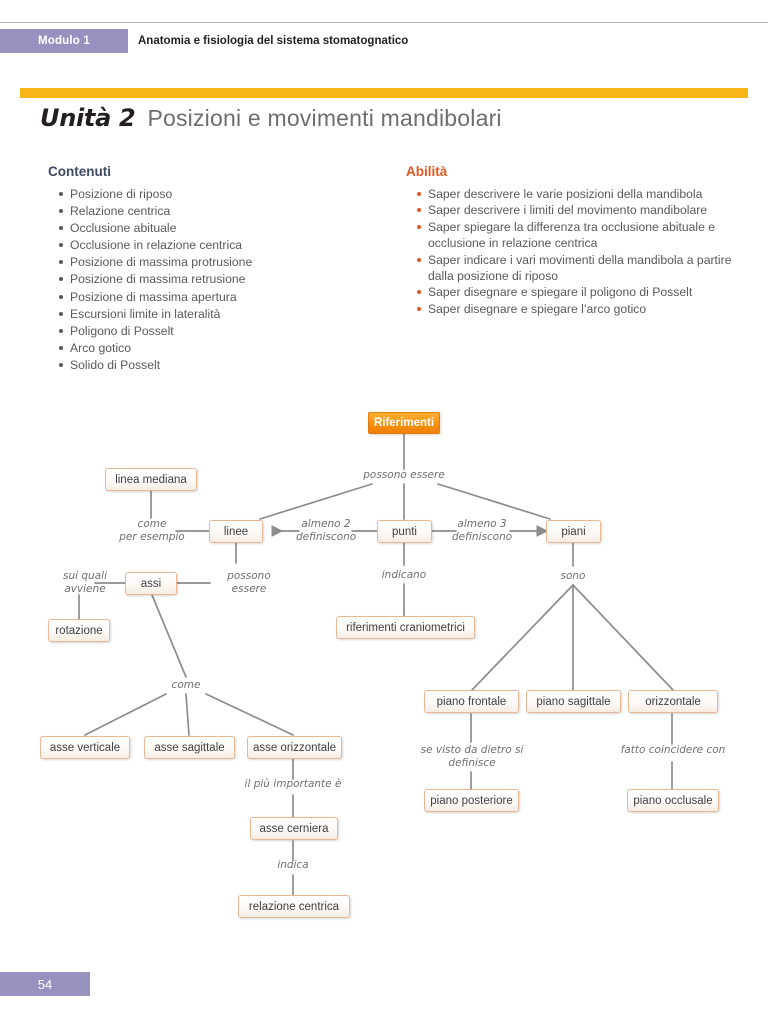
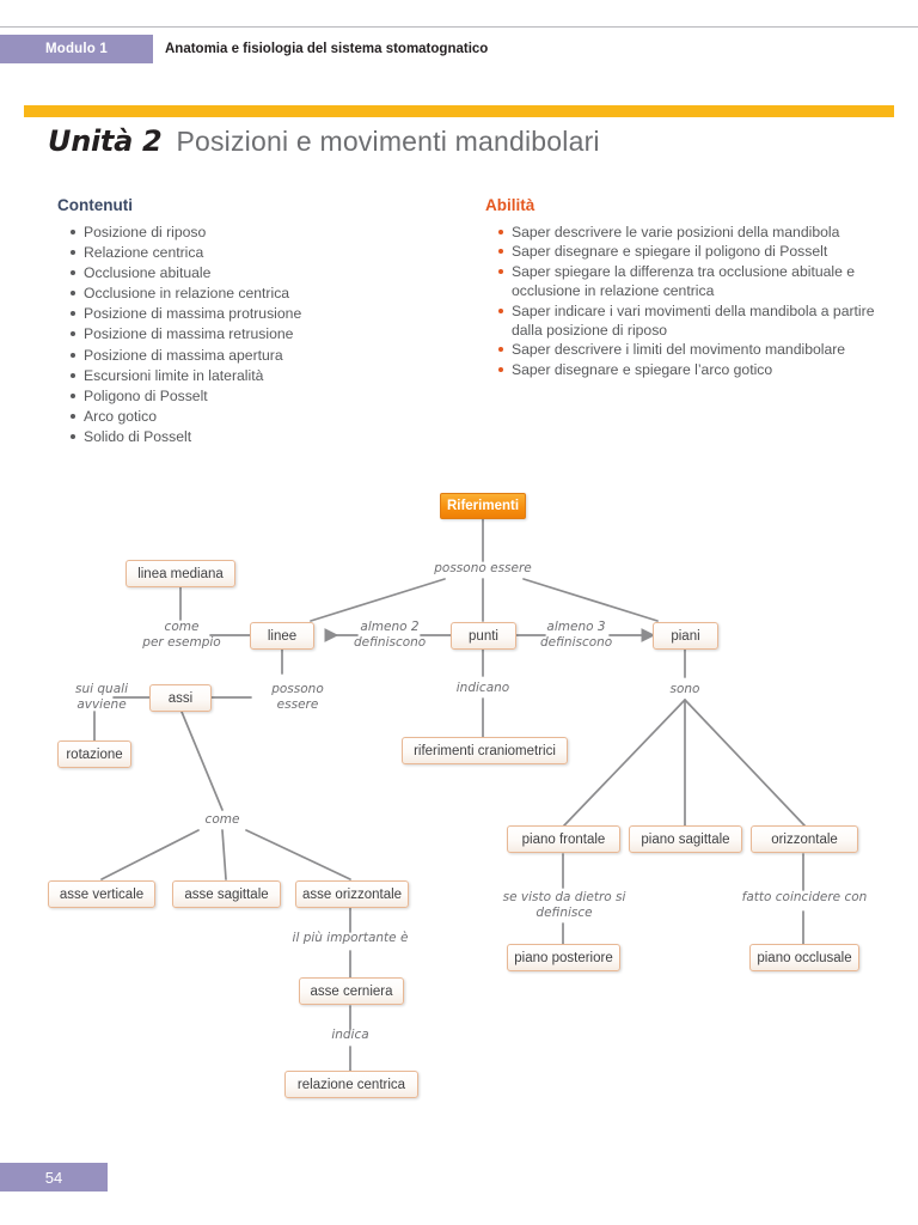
  Modulo 1
  Anatomia e fisiologia del sistema stomatognatico
  Unità 2
  Posizioni e movimenti mandibolari
  Contenuti
  Posizione di riposo
  Relazione centrica
  Occlusione abituale
  Occlusione in relazione centrica
  Posizione di massima protrusione
  Posizione di massima retrusione
  Posizione di massima apertura
  Escursioni limite in lateralità
  Poligono di Posselt
  Arco gotico
  Solido di Posselt
  Abilità
  Saper descrivere le varie posizioni della mandibola
- Saper descrivere i limiti del movimento mandibolare
+ Saper disegnare e spiegare il poligono di Posselt
  Saper spiegare la differenza tra occlusione abituale e occlusione in relazione centrica
  Saper indicare i vari movimenti della mandibola a partire dalla posizione di riposo
- Saper disegnare e spiegare il poligono di Posselt
+ Saper descrivere i limiti del movimento mandibolare
  Saper disegnare e spiegare l’arco gotico
  Riferimenti
  linea mediana
  linee
  punti
  piani
  assi
  rotazione
  riferimenti craniometrici
  asse verticale
  asse sagittale
  asse orizzontale
  asse cerniera
  relazione centrica
  piano frontale
  piano sagittale
  orizzontale
  piano posteriore
  piano occlusale
  possono essere
  almeno 2
  definiscono
  almeno 3
  definiscono
  come
  per esempio
  possono
  essere
  sui quali
  avviene
  indicano
  sono
  come
  il più importante è
  indica
  se visto da dietro si
  definisce
  fatto coincidere con
  54
